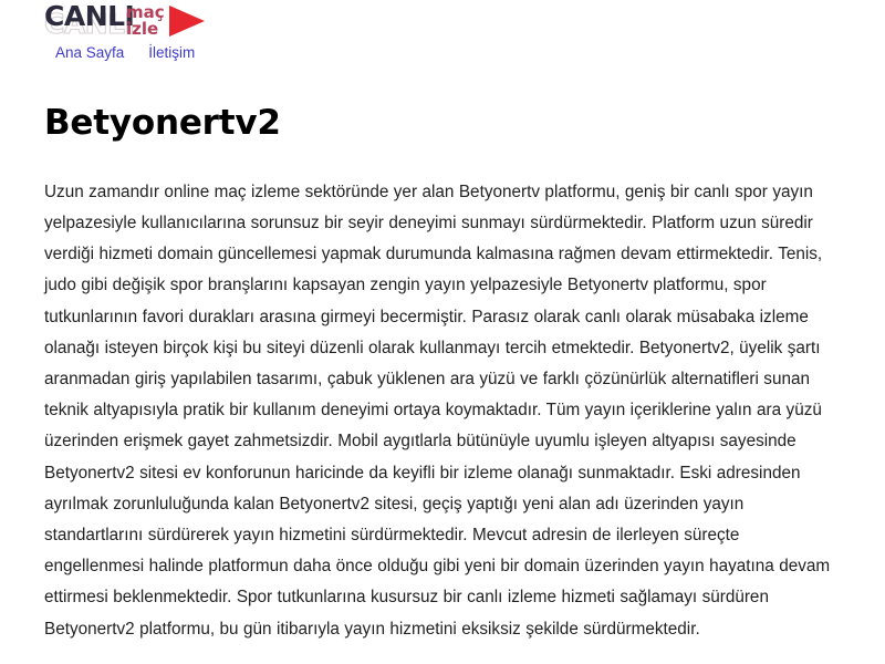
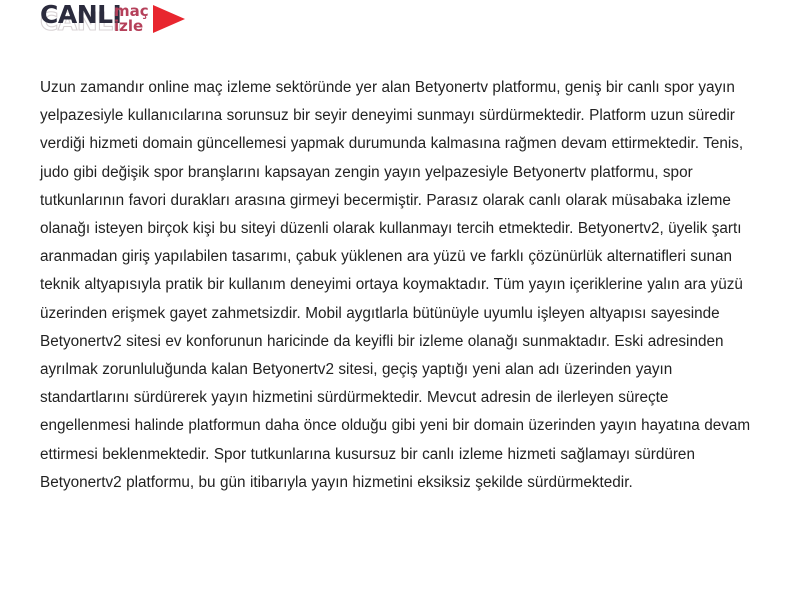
  CANLI
  CANLI
  maç
  izle
- Ana Sayfa
- İletişim
- Betyonertv2
  Uzun zamandır online maç izleme sektöründe yer alan Betyonertv platformu, geniş bir canlı spor yayın yelpazesiyle kullanıcılarına sorunsuz bir seyir deneyimi sunmayı sürdürmektedir. Platform uzun süredir verdiği hizmeti domain güncellemesi yapmak durumunda kalmasına rağmen devam ettirmektedir. Tenis, judo gibi değişik spor branşlarını kapsayan zengin yayın yelpazesiyle Betyonertv platformu, spor tutkunlarının favori durakları arasına girmeyi becermiştir. Parasız olarak canlı olarak müsabaka izleme olanağı isteyen birçok kişi bu siteyi düzenli olarak kullanmayı tercih etmektedir. Betyonertv2, üyelik şartı aranmadan giriş yapılabilen tasarımı, çabuk yüklenen ara yüzü ve farklı çözünürlük alternatifleri sunan teknik altyapısıyla pratik bir kullanım deneyimi ortaya koymaktadır. Tüm yayın içeriklerine yalın ara yüzü üzerinden erişmek gayet zahmetsizdir. Mobil aygıtlarla bütünüyle uyumlu işleyen altyapısı sayesinde Betyonertv2 sitesi ev konforunun haricinde da keyifli bir izleme olanağı sunmaktadır. Eski adresinden ayrılmak zorunluluğunda kalan Betyonertv2 sitesi, geçiş yaptığı yeni alan adı üzerinden yayın standartlarını sürdürerek yayın hizmetini sürdürmektedir. Mevcut adresin de ilerleyen süreçte engellenmesi halinde platformun daha önce olduğu gibi yeni bir domain üzerinden yayın hayatına devam ettirmesi beklenmektedir. Spor tutkunlarına kusursuz bir canlı izleme hizmeti sağlamayı sürdüren Betyonertv2 platformu, bu gün itibarıyla yayın hizmetini eksiksiz şekilde sürdürmektedir.
